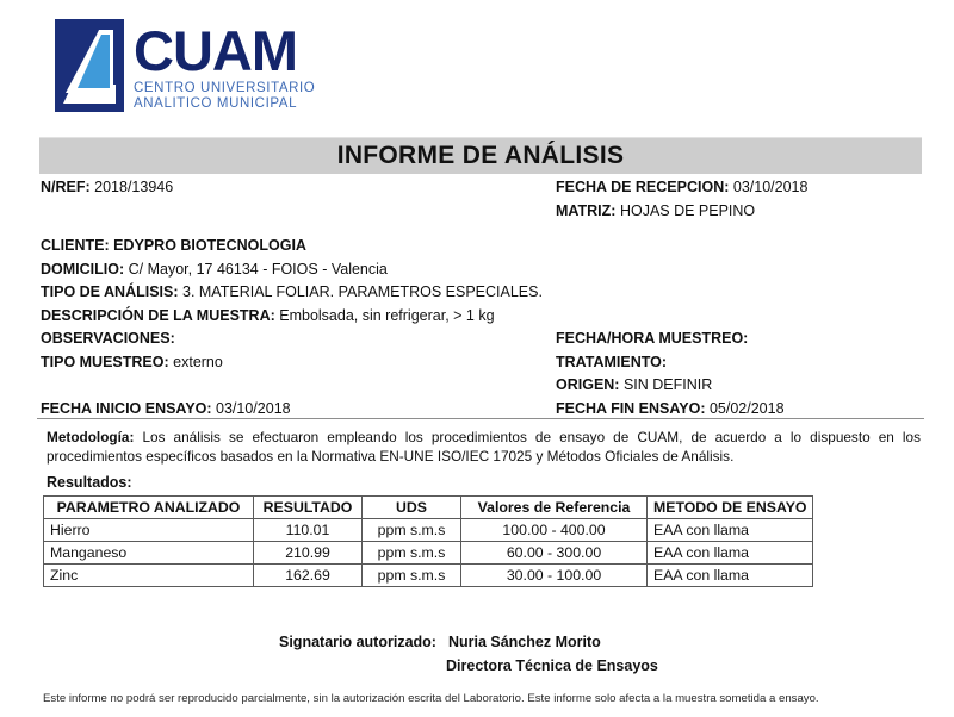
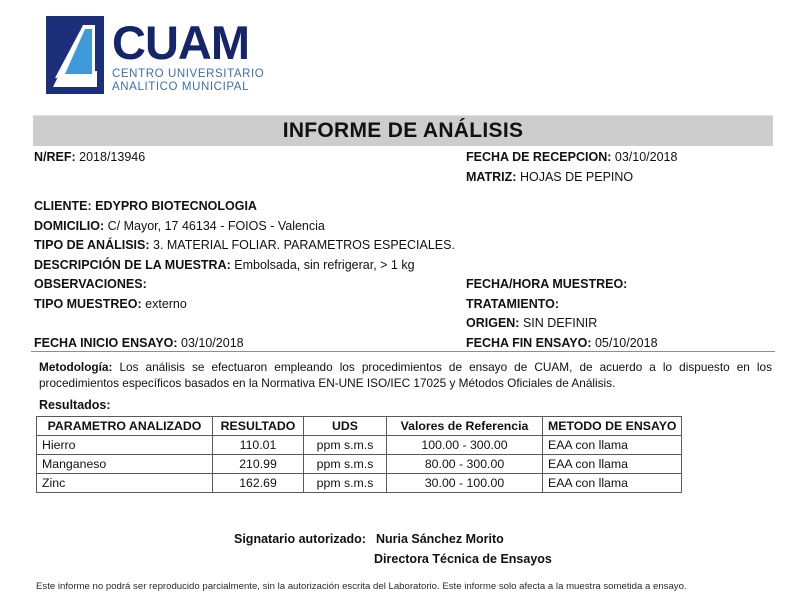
  CUAM
  CENTRO UNIVERSITARIO
  ANALITICO MUNICIPAL
  INFORME DE ANÁLISIS
  N/REF: 2018/13946
  FECHA DE RECEPCION: 03/10/2018
  MATRIZ: HOJAS DE PEPINO
  CLIENTE: EDYPRO BIOTECNOLOGIA
  DOMICILIO: C/ Mayor, 17 46134 - FOIOS - Valencia
  TIPO DE ANÁLISIS: 3. MATERIAL FOLIAR. PARAMETROS ESPECIALES.
  DESCRIPCIÓN DE LA MUESTRA: Embolsada, sin refrigerar, > 1 kg
  OBSERVACIONES:
  FECHA/HORA MUESTREO:
  TIPO MUESTREO: externo
  TRATAMIENTO:
  ORIGEN: SIN DEFINIR
  FECHA INICIO ENSAYO: 03/10/2018
- FECHA FIN ENSAYO: 05/02/2018
+ FECHA FIN ENSAYO: 05/10/2018
  Metodología: Los análisis se efectuaron empleando los procedimientos de ensayo de CUAM, de acuerdo a lo dispuesto en los procedimientos específicos basados en la Normativa EN-UNE ISO/IEC 17025 y Métodos Oficiales de Análisis.
  Resultados:
  PARAMETRO ANALIZADO	RESULTADO	UDS	Valores de Referencia	METODO DE ENSAYO
- Hierro	110.01	ppm s.m.s	100.00 - 400.00	EAA con llama
+ Hierro	110.01	ppm s.m.s	100.00 - 300.00	EAA con llama
- Manganeso	210.99	ppm s.m.s	60.00 - 300.00	EAA con llama
+ Manganeso	210.99	ppm s.m.s	80.00 - 300.00	EAA con llama
  Zinc	162.69	ppm s.m.s	30.00 - 100.00	EAA con llama
  Signatario autorizado: Nuria Sánchez Morito
  Directora Técnica de Ensayos
  Este informe no podrá ser reproducido parcialmente, sin la autorización escrita del Laboratorio. Este informe solo afecta a la muestra sometida a ensayo.
